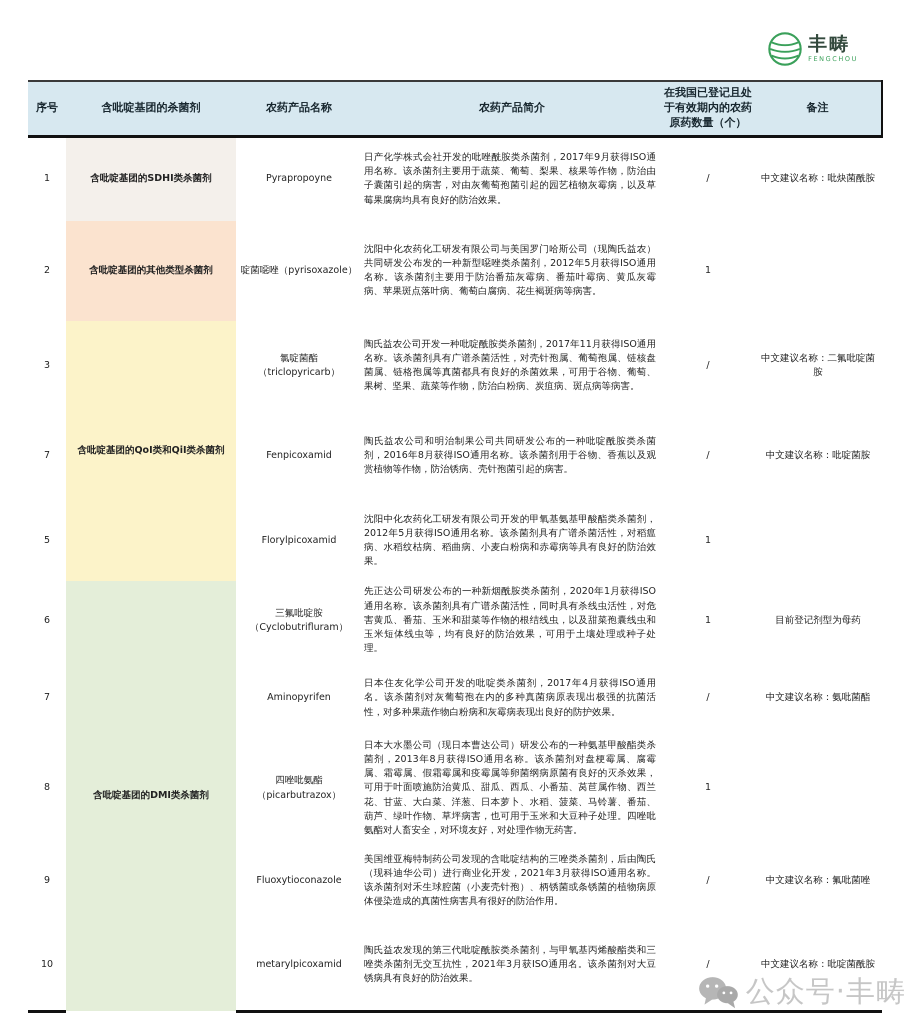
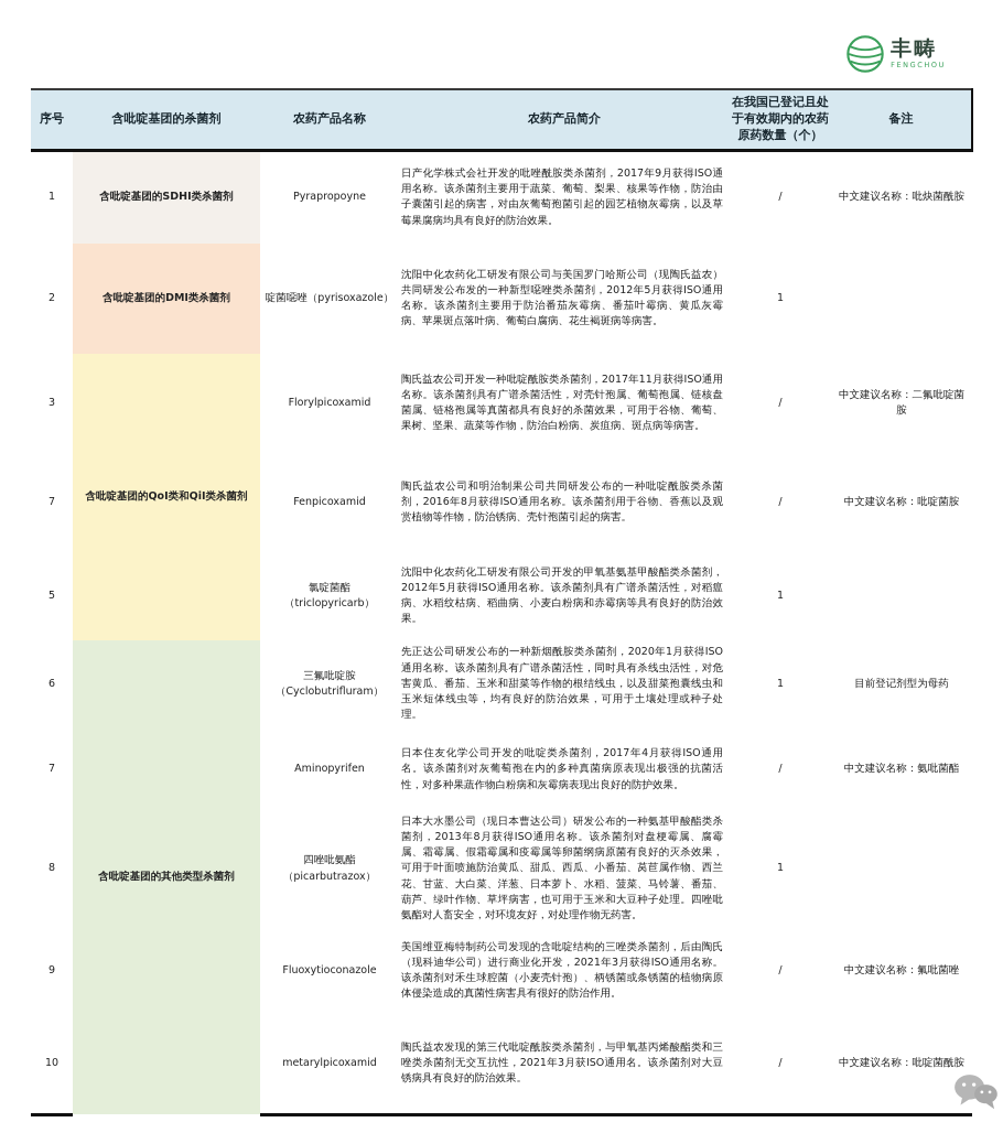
  丰畴
  FENGCHOU
  序号	含吡啶基团的杀菌剂	农药产品名称	农药产品简介	在我国已登记且处于有效期内的农药原药数量（个）	备注
  1	含吡啶基团的SDHI类杀菌剂	Pyrapropoyne	日产化学株式会社开发的吡唑酰胺类杀菌剂，2017年9月获得ISO通用名称。该杀菌剂主要用于蔬菜、葡萄、梨果、核果等作物，防治由子囊菌引起的病害，对由灰葡萄孢菌引起的园艺植物灰霉病，以及草莓果腐病均具有良好的防治效果。	/	中文建议名称：吡炔菌酰胺
- 2	含吡啶基团的其他类型杀菌剂	啶菌噁唑（pyrisoxazole）	沈阳中化农药化工研发有限公司与美国罗门哈斯公司（现陶氏益农）共同研发公布发的一种新型噁唑类杀菌剂，2012年5月获得ISO通用名称。该杀菌剂主要用于防治番茄灰霉病、番茄叶霉病、黄瓜灰霉病、苹果斑点落叶病、葡萄白腐病、花生褐斑病等病害。	1
+ 2	含吡啶基团的DMI类杀菌剂	啶菌噁唑（pyrisoxazole）	沈阳中化农药化工研发有限公司与美国罗门哈斯公司（现陶氏益农）共同研发公布发的一种新型噁唑类杀菌剂，2012年5月获得ISO通用名称。该杀菌剂主要用于防治番茄灰霉病、番茄叶霉病、黄瓜灰霉病、苹果斑点落叶病、葡萄白腐病、花生褐斑病等病害。	1
- 3	含吡啶基团的QoI类和QiI类杀菌剂	氯啶菌酯（triclopyricarb）	陶氏益农公司开发一种吡啶酰胺类杀菌剂，2017年11月获得ISO通用名称。该杀菌剂具有广谱杀菌活性，对壳针孢属、葡萄孢属、链核盘菌属、链格孢属等真菌都具有良好的杀菌效果，可用于谷物、葡萄、果树、坚果、蔬菜等作物，防治白粉病、炭疽病、斑点病等病害。	/	中文建议名称：二氟吡啶菌胺
+ 3	含吡啶基团的QoI类和QiI类杀菌剂	Florylpicoxamid	陶氏益农公司开发一种吡啶酰胺类杀菌剂，2017年11月获得ISO通用名称。该杀菌剂具有广谱杀菌活性，对壳针孢属、葡萄孢属、链核盘菌属、链格孢属等真菌都具有良好的杀菌效果，可用于谷物、葡萄、果树、坚果、蔬菜等作物，防治白粉病、炭疽病、斑点病等病害。	/	中文建议名称：二氟吡啶菌胺
  7	Fenpicoxamid	陶氏益农公司和明治制果公司共同研发公布的一种吡啶酰胺类杀菌剂，2016年8月获得ISO通用名称。该杀菌剂用于谷物、香蕉以及观赏植物等作物，防治锈病、壳针孢菌引起的病害。	/	中文建议名称：吡啶菌胺
- 5	Florylpicoxamid	沈阳中化农药化工研发有限公司开发的甲氧基氨基甲酸酯类杀菌剂，2012年5月获得ISO通用名称。该杀菌剂具有广谱杀菌活性，对稻瘟病、水稻纹枯病、稻曲病、小麦白粉病和赤霉病等具有良好的防治效果。	1
+ 5	氯啶菌酯（triclopyricarb）	沈阳中化农药化工研发有限公司开发的甲氧基氨基甲酸酯类杀菌剂，2012年5月获得ISO通用名称。该杀菌剂具有广谱杀菌活性，对稻瘟病、水稻纹枯病、稻曲病、小麦白粉病和赤霉病等具有良好的防治效果。	1
- 6	含吡啶基团的DMI类杀菌剂	三氟吡啶胺（Cyclobutrifluram）	先正达公司研发公布的一种新烟酰胺类杀菌剂，2020年1月获得ISO通用名称。该杀菌剂具有广谱杀菌活性，同时具有杀线虫活性，对危害黄瓜、番茄、玉米和甜菜等作物的根结线虫，以及甜菜孢囊线虫和玉米短体线虫等，均有良好的防治效果，可用于土壤处理或种子处理。	1	目前登记剂型为母药
+ 6	含吡啶基团的其他类型杀菌剂	三氟吡啶胺（Cyclobutrifluram）	先正达公司研发公布的一种新烟酰胺类杀菌剂，2020年1月获得ISO通用名称。该杀菌剂具有广谱杀菌活性，同时具有杀线虫活性，对危害黄瓜、番茄、玉米和甜菜等作物的根结线虫，以及甜菜孢囊线虫和玉米短体线虫等，均有良好的防治效果，可用于土壤处理或种子处理。	1	目前登记剂型为母药
  7	Aminopyrifen	日本住友化学公司开发的吡啶类杀菌剂，2017年4月获得ISO通用名。该杀菌剂对灰葡萄孢在内的多种真菌病原表现出极强的抗菌活性，对多种果蔬作物白粉病和灰霉病表现出良好的防护效果。	/	中文建议名称：氨吡菌酯
  8	四唑吡氨酯（picarbutrazox）	日本大水墨公司（现日本曹达公司）研发公布的一种氨基甲酸酯类杀菌剂，2013年8月获得ISO通用名称。该杀菌剂对盘梗霉属、腐霉属、霜霉属、假霜霉属和疫霉属等卵菌纲病原菌有良好的灭杀效果，可用于叶面喷施防治黄瓜、甜瓜、西瓜、小番茄、莴苣属作物、西兰花、甘蓝、大白菜、洋葱、日本萝卜、水稻、菠菜、马铃薯、番茄、葫芦、绿叶作物、草坪病害，也可用于玉米和大豆种子处理。四唑吡氨酯对人畜安全，对环境友好，对处理作物无药害。	1
  9	Fluoxytioconazole	美国维亚梅特制药公司发现的含吡啶结构的三唑类杀菌剂，后由陶氏（现科迪华公司）进行商业化开发，2021年3月获得ISO通用名称。该杀菌剂对禾生球腔菌（小麦壳针孢）、柄锈菌或条锈菌的植物病原体侵染造成的真菌性病害具有很好的防治作用。	/	中文建议名称：氟吡菌唑
  10	metarylpicoxamid	陶氏益农发现的第三代吡啶酰胺类杀菌剂，与甲氧基丙烯酸酯类和三唑类杀菌剂无交互抗性，2021年3月获ISO通用名。该杀菌剂对大豆锈病具有良好的防治效果。	/	中文建议名称：吡啶菌酰胺
- 公众号·丰畴
